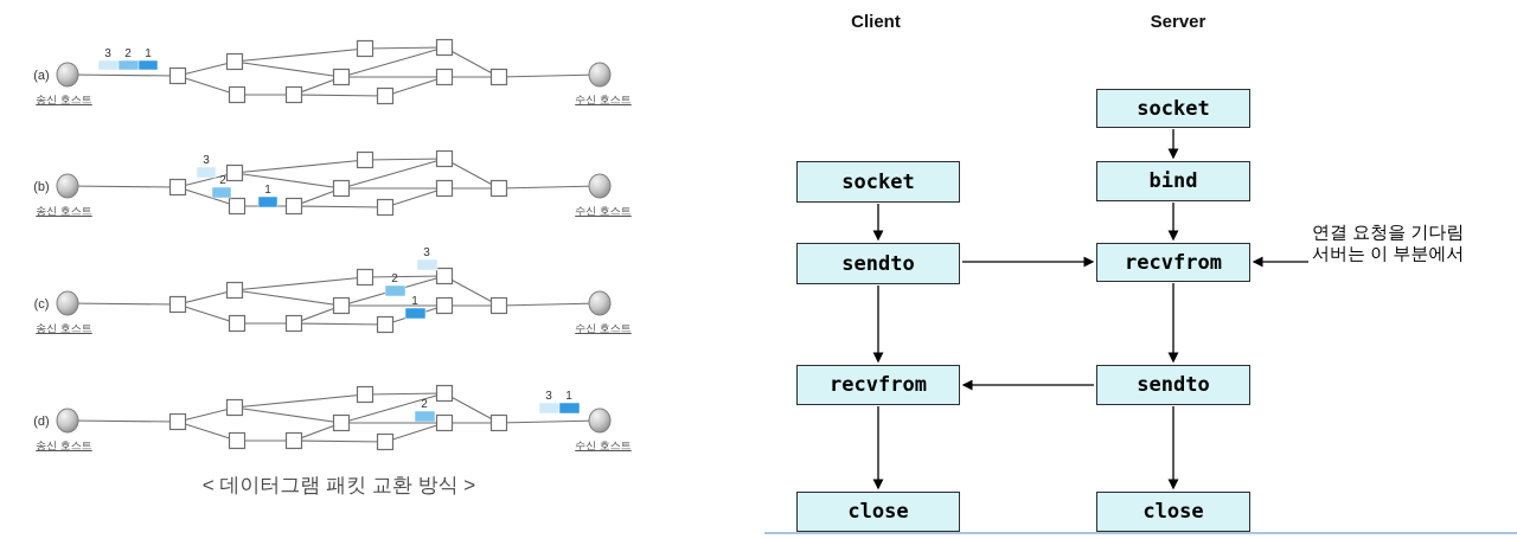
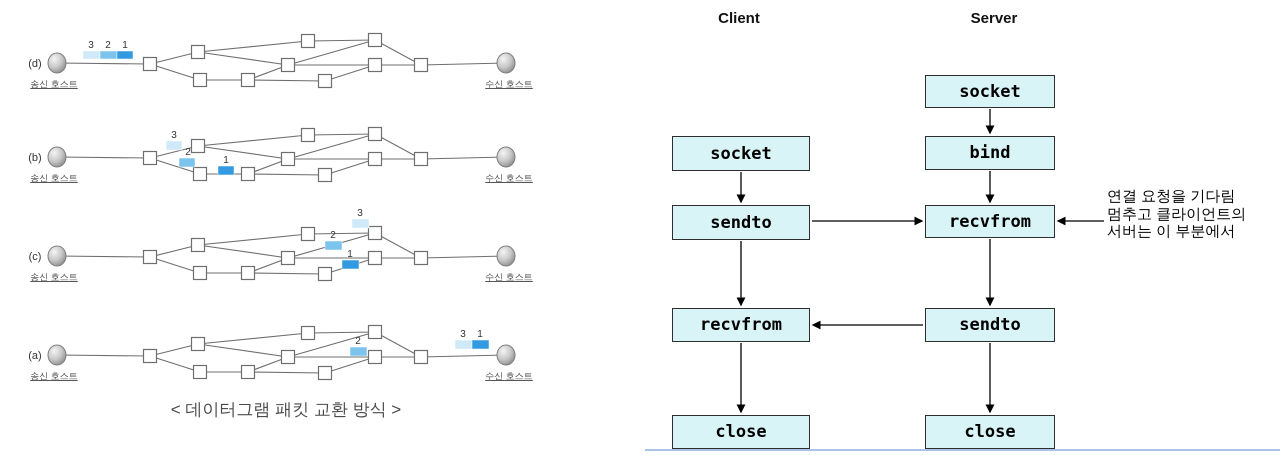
- (a)
+ (d)
  송신 호스트
  수신 호스트
  3
  2
  1
  (b)
  송신 호스트
  수신 호스트
  3
  2
  1
  (c)
  송신 호스트
  수신 호스트
  3
  2
  1
- (d)
+ (a)
  송신 호스트
  수신 호스트
  2
  3
  1
  < 데이터그램 패킷 교환 방식 >
  Client
  Server
  socket
  sendto
  recvfrom
  close
  socket
  bind
  recvfrom
  sendto
  close
  연결 요청을 기다림
+ 멈추고 클라이언트의
  서버는 이 부분에서
